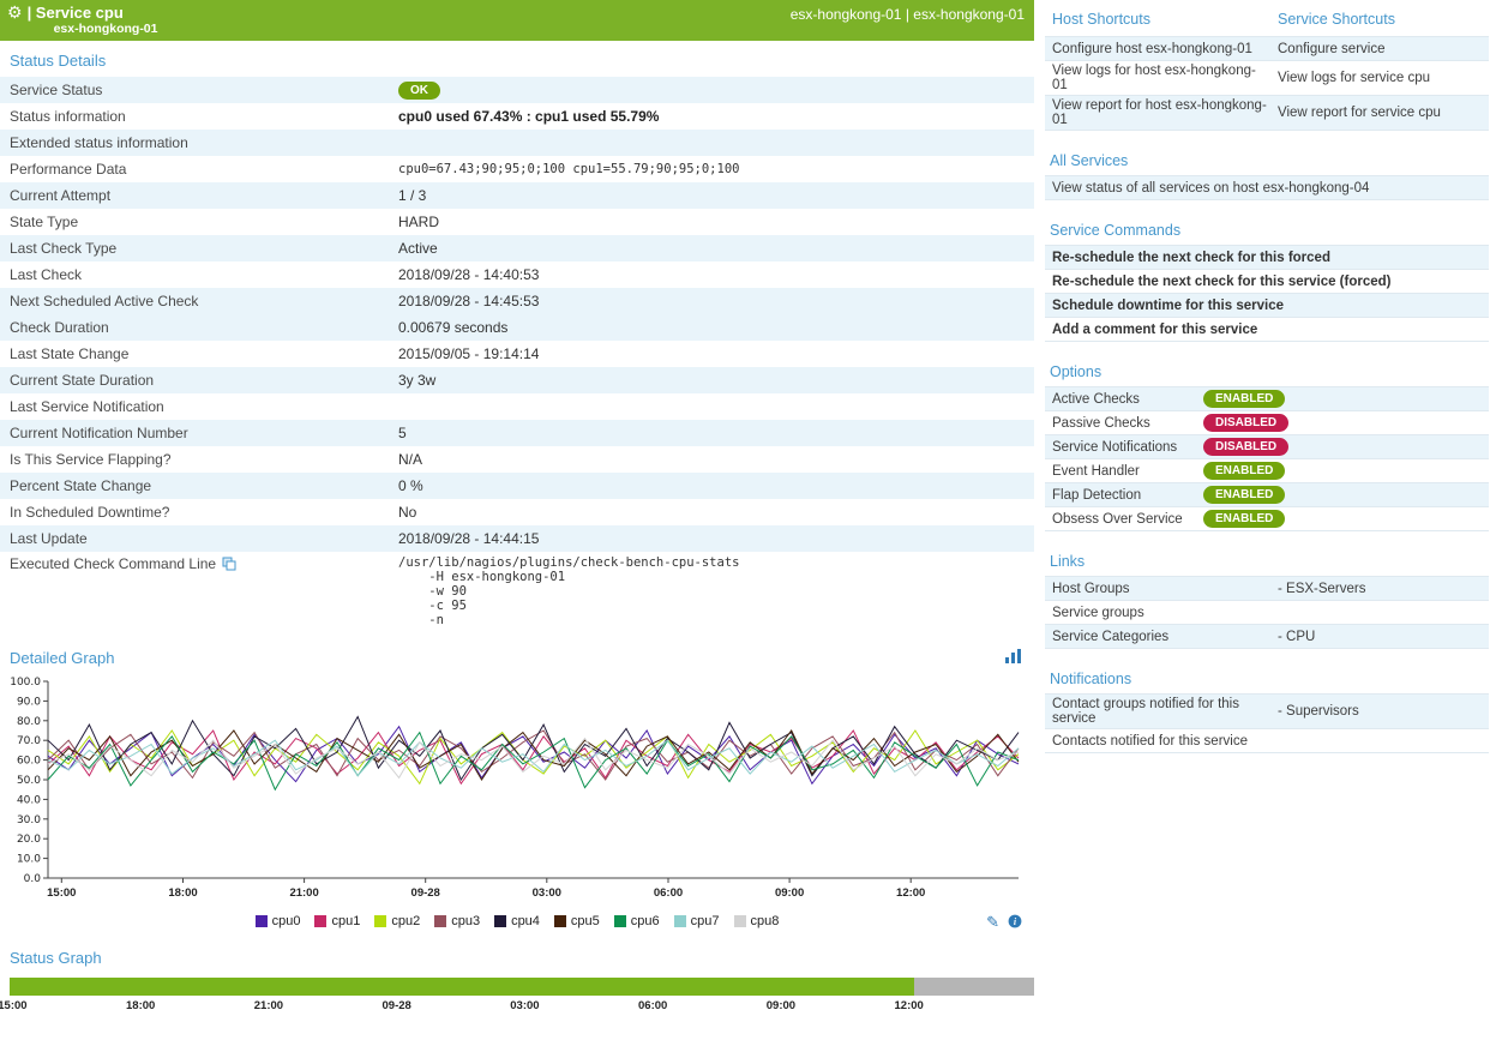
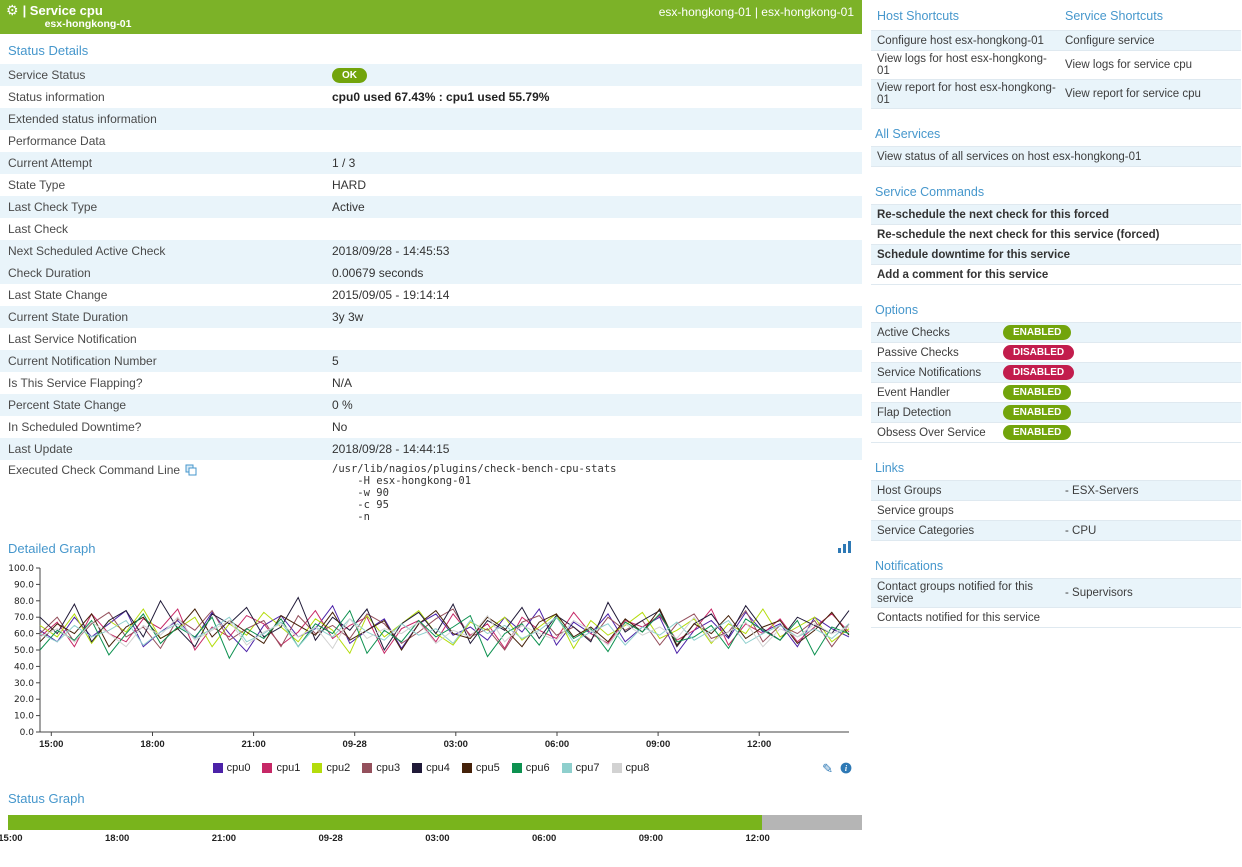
  ⚙
  | Service cpu
  esx-hongkong-01
  esx-hongkong-01 | esx-hongkong-01
  Status Details
  Service Status
  OK
  Status information
  cpu0 used 67.43% : cpu1 used 55.79%
  Extended status information
  Performance Data
- cpu0=67.43;90;95;0;100 cpu1=55.79;90;95;0;100
  Current Attempt
  1 / 3
  State Type
  HARD
  Last Check Type
  Active
  Last Check
- 2018/09/28 - 14:40:53
  Next Scheduled Active Check
  2018/09/28 - 14:45:53
  Check Duration
  0.00679 seconds
  Last State Change
  2015/09/05 - 19:14:14
  Current State Duration
  3y 3w
  Last Service Notification
  Current Notification Number
  5
  Is This Service Flapping?
  N/A
  Percent State Change
  0 %
  In Scheduled Downtime?
  No
  Last Update
  2018/09/28 - 14:44:15
  Executed Check Command Line
  /usr/lib/nagios/plugins/check-bench-cpu-stats
  -H esx-hongkong-01
  -w 90
  -c 95
  -n
  Detailed Graph
  0.0
  10.0
  20.0
  30.0
  40.0
  50.0
  60.0
  70.0
  80.0
  90.0
  100.0
  15:00
  18:00
  21:00
  09-28
  03:00
  06:00
  09:00
  12:00
  cpu0
  cpu1
  cpu2
  cpu3
  cpu4
  cpu5
  cpu6
  cpu7
  cpu8
  ✎
  i
  Status Graph
  15:00
  18:00
  21:00
  09-28
  03:00
  06:00
  09:00
  12:00
  Host Shortcuts
  Service Shortcuts
  Configure host esx-hongkong-01
  Configure service
  View logs for host esx-hongkong-01
  View logs for service cpu
  View report for host esx-hongkong-01
  View report for service cpu
  All Services
- View status of all services on host esx-hongkong-04
+ View status of all services on host esx-hongkong-01
  Service Commands
  Re-schedule the next check for this forced
  Re-schedule the next check for this service (forced)
  Schedule downtime for this service
  Add a comment for this service
  Options
  Active Checks
  ENABLED
  Passive Checks
  DISABLED
  Service Notifications
  DISABLED
  Event Handler
  ENABLED
  Flap Detection
  ENABLED
  Obsess Over Service
  ENABLED
  Links
  Host Groups
  - ESX-Servers
  Service groups
  Service Categories
  - CPU
  Notifications
  Contact groups notified for this service
  - Supervisors
  Contacts notified for this service
